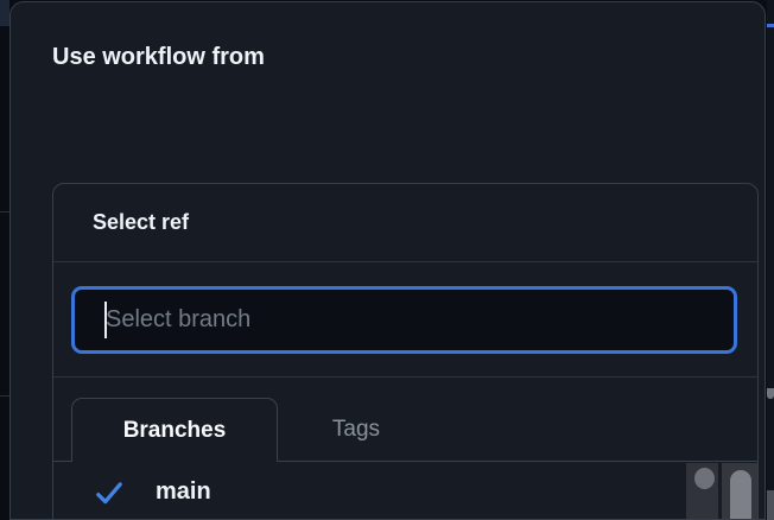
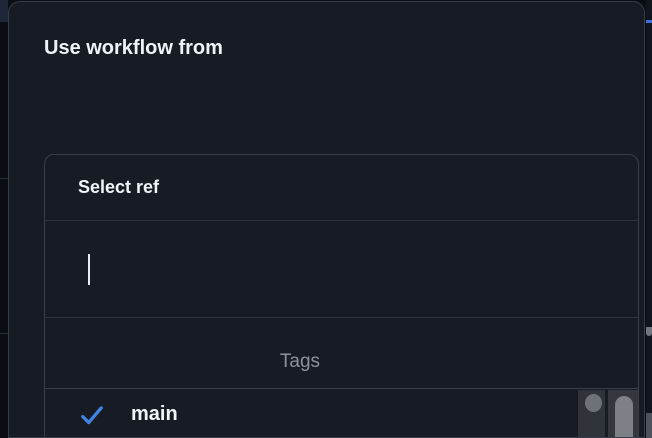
  Use workflow from
  Select ref
- Select branch
- Branches
  Tags
  main
